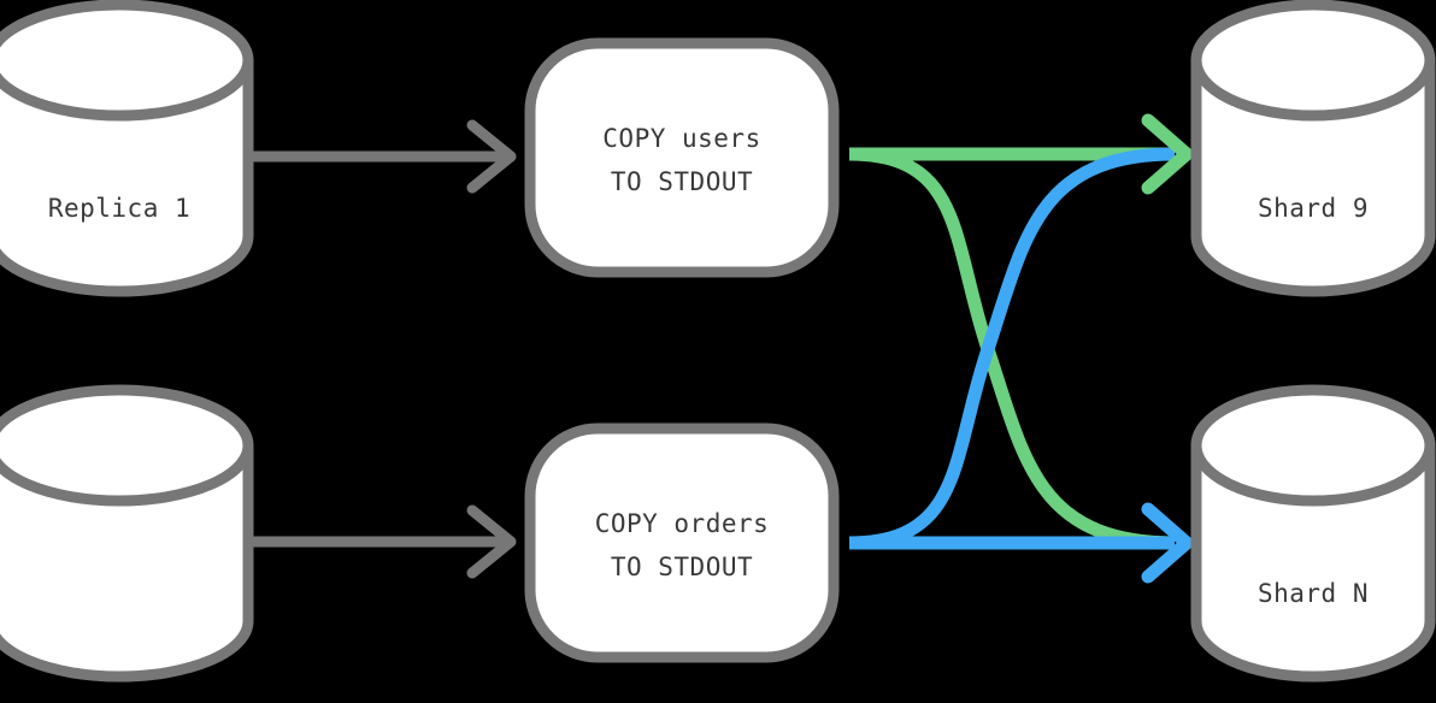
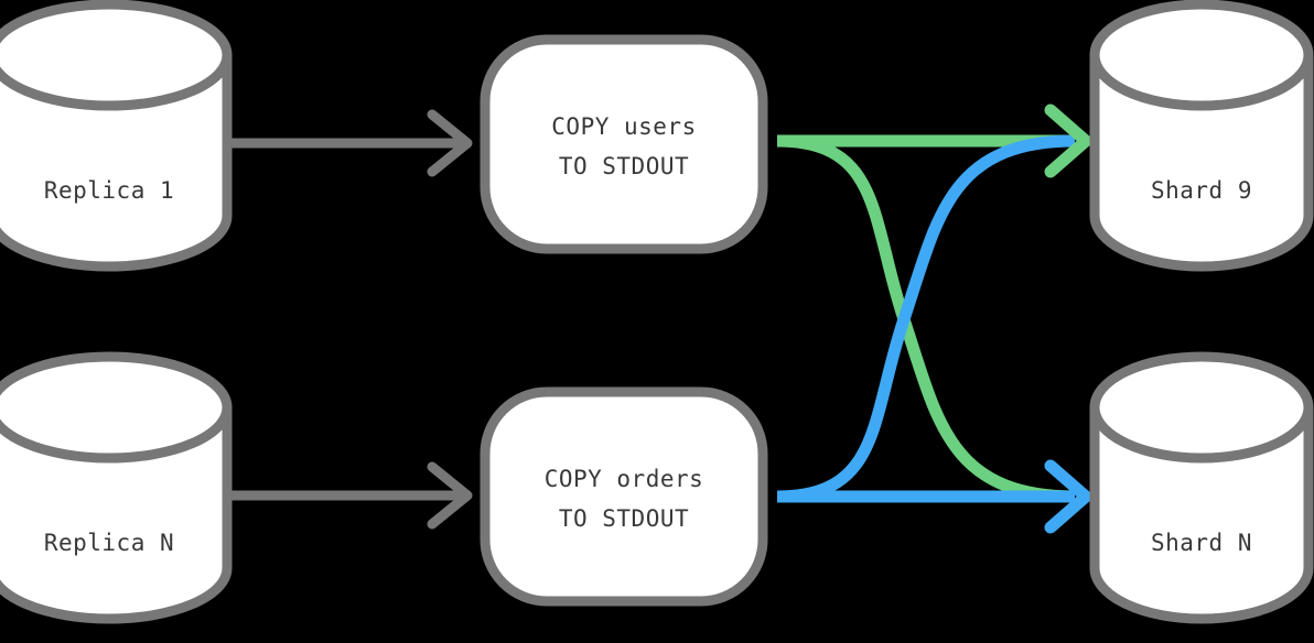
  Replica 1
+ Replica N
  COPY users
  TO STDOUT
  COPY orders
  TO STDOUT
  Shard 9
  Shard N
